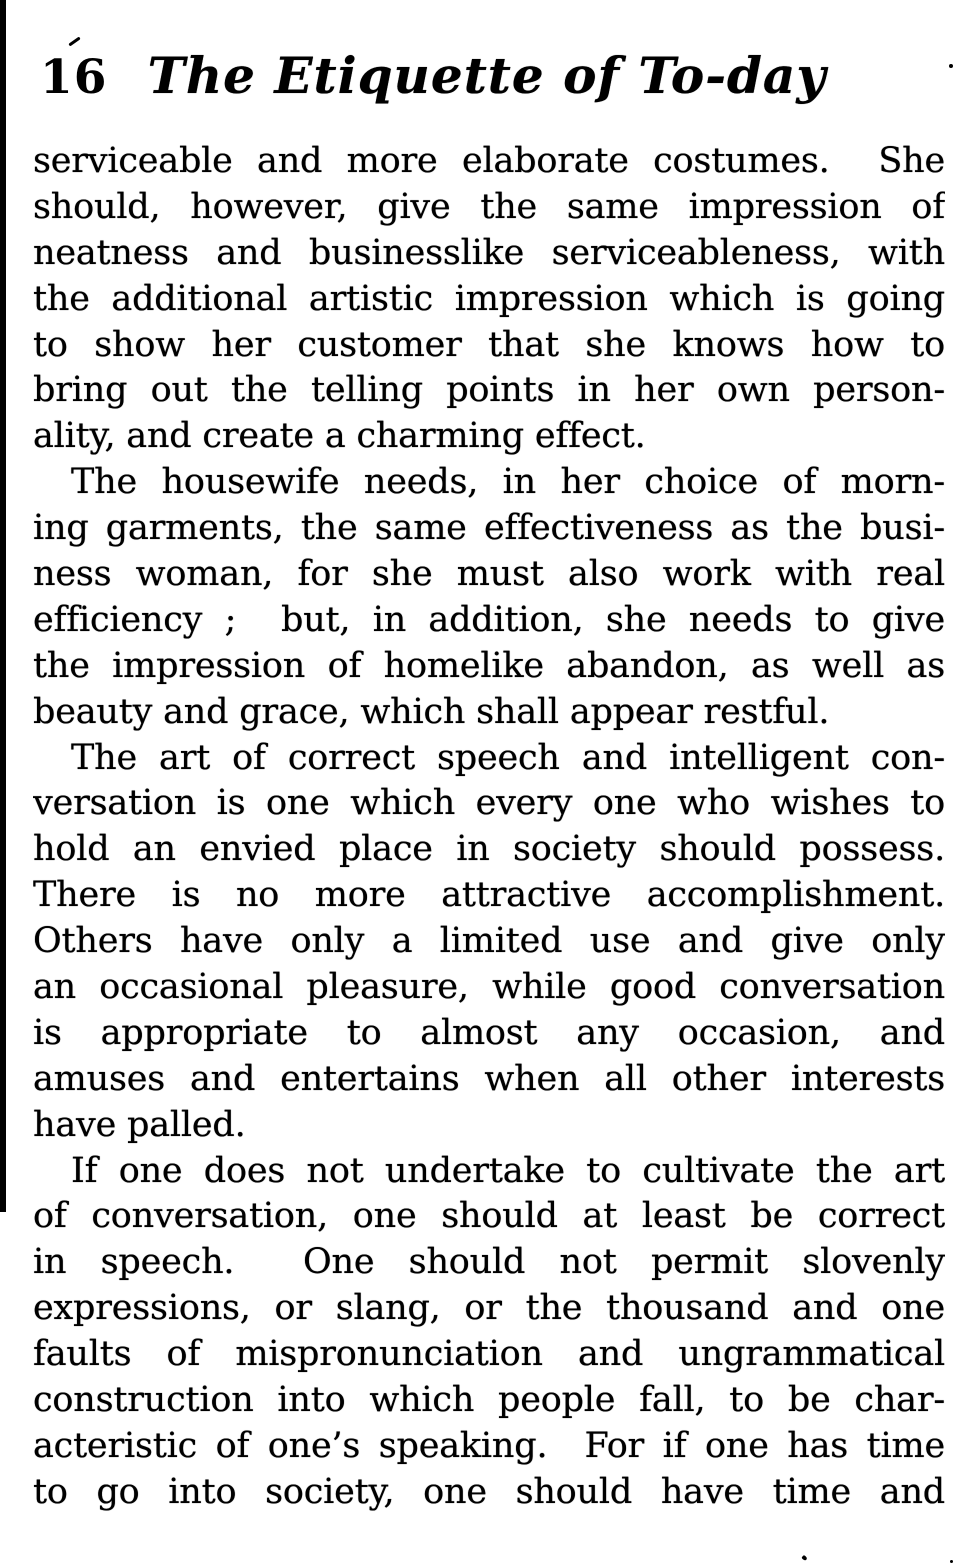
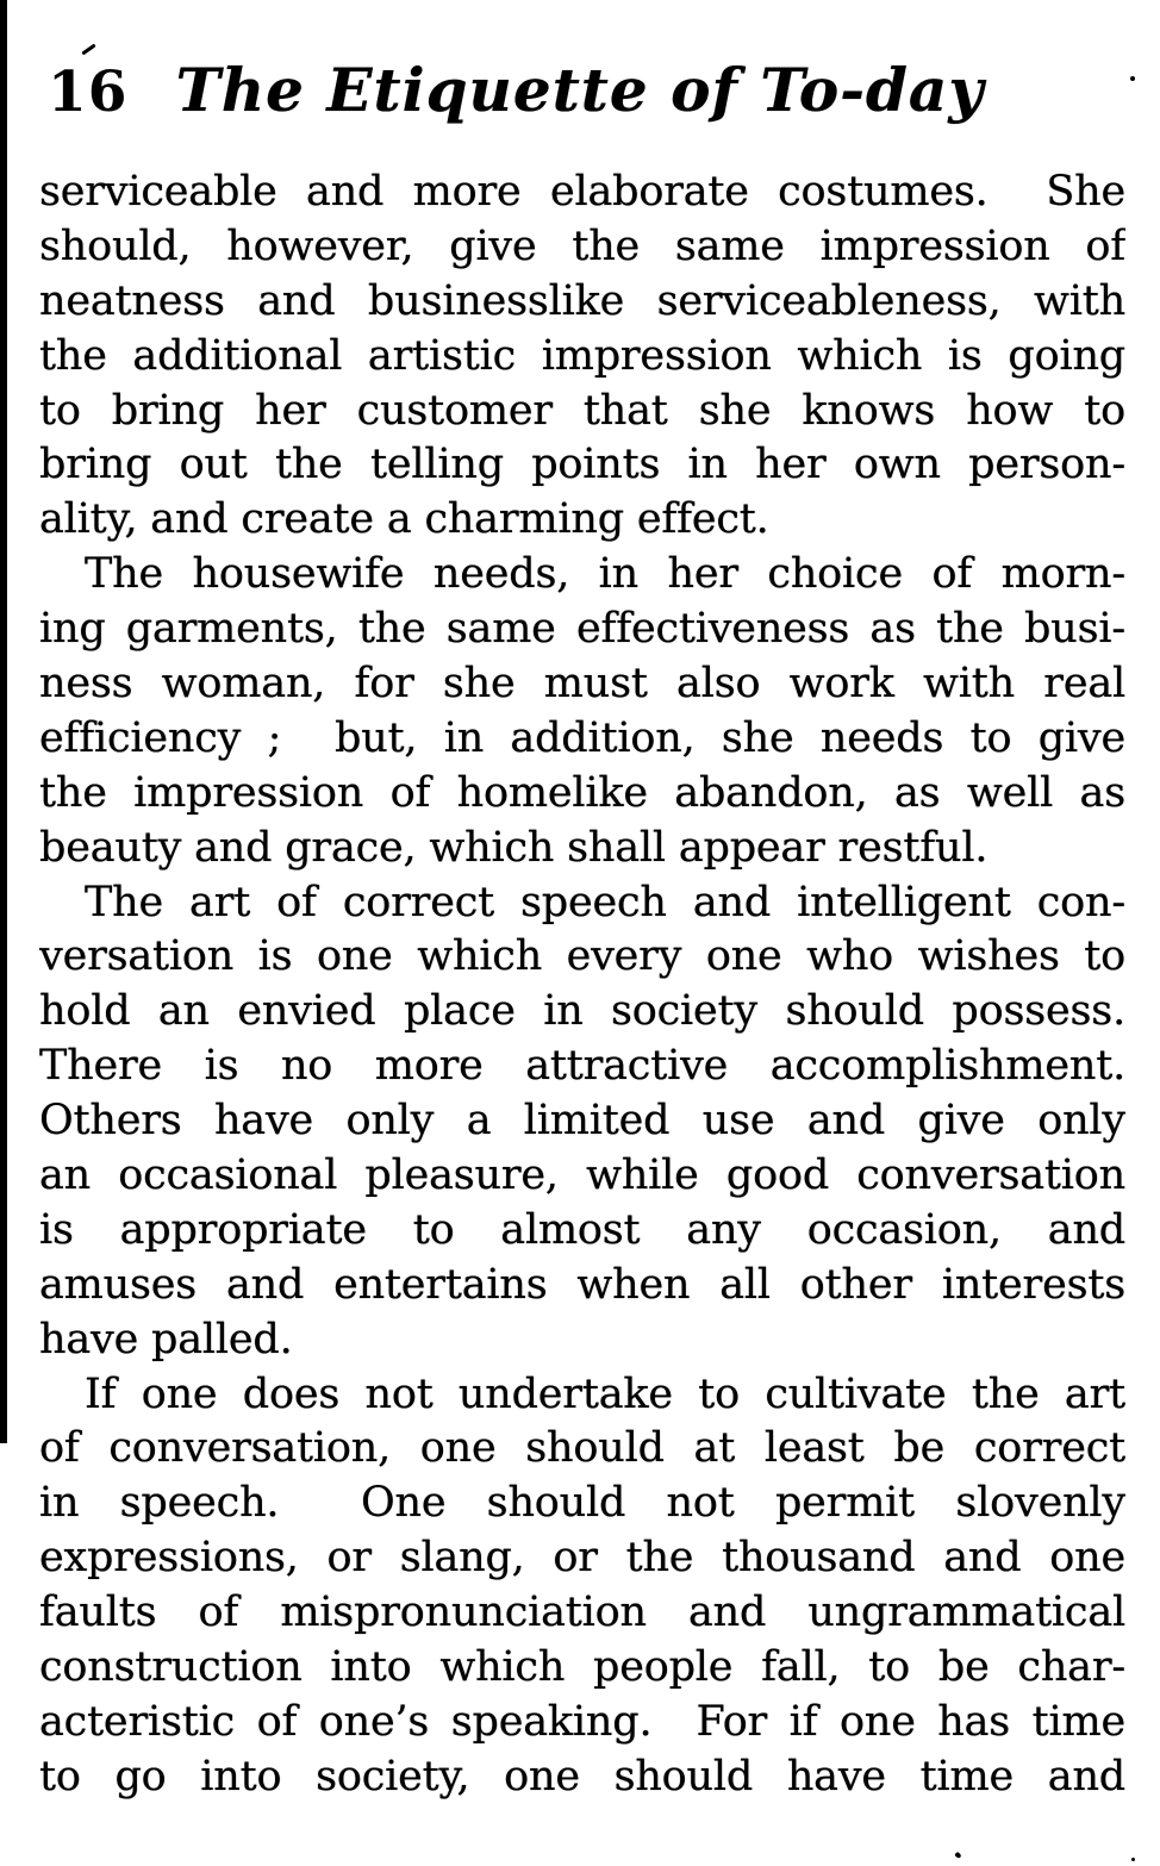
  16
  The Etiquette of To-day
  serviceable and more elaborate costumes. She
  should, however, give the same impression of
  neatness and businesslike serviceableness, with
  the additional artistic impression which is going
- to show her customer that she knows how to
+ to bring her customer that she knows how to
  bring out the telling points in her own person-
  ality, and create a charming effect.
  The housewife needs, in her choice of morn-
  ing garments, the same effectiveness as the busi-
  ness woman, for she must also work with real
  efficiency ; but, in addition, she needs to give
  the impression of homelike abandon, as well as
  beauty and grace, which shall appear restful.
  The art of correct speech and intelligent con-
  versation is one which every one who wishes to
  hold an envied place in society should possess.
  There is no more attractive accomplishment.
  Others have only a limited use and give only
  an occasional pleasure, while good conversation
  is appropriate to almost any occasion, and
  amuses and entertains when all other interests
  have palled.
  If one does not undertake to cultivate the art
  of conversation, one should at least be correct
  in speech. One should not permit slovenly
  expressions, or slang, or the thousand and one
  faults of mispronunciation and ungrammatical
  construction into which people fall, to be char-
  acteristic of one’s speaking. For if one has time
  to go into society, one should have time and
